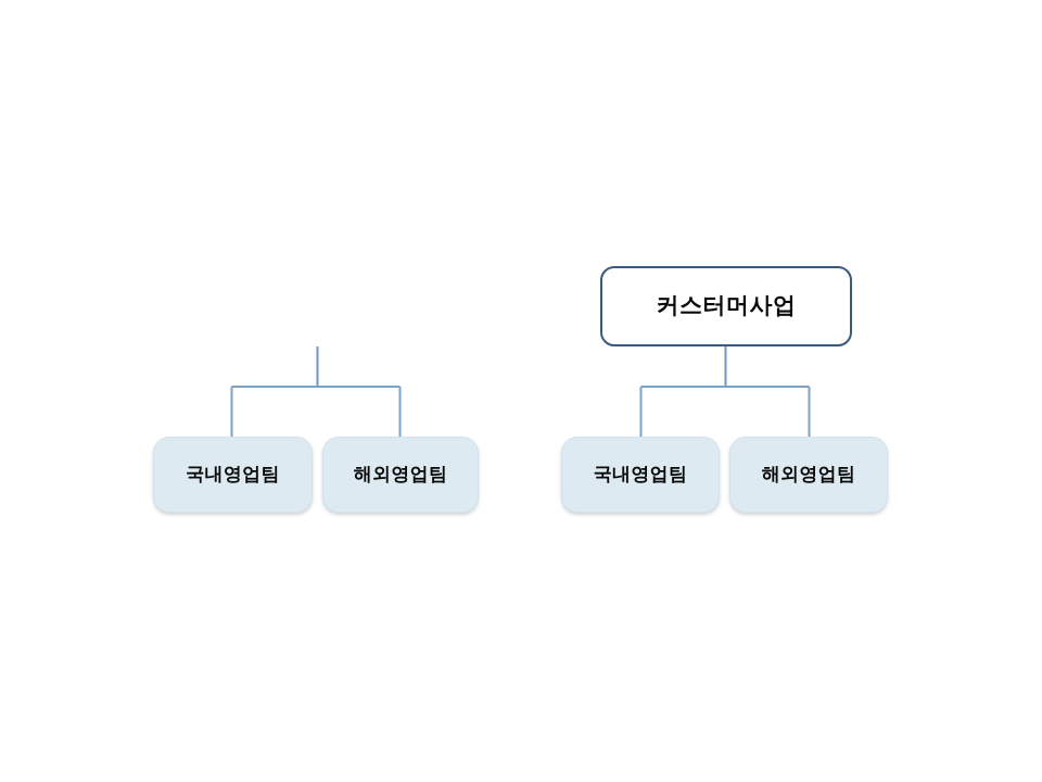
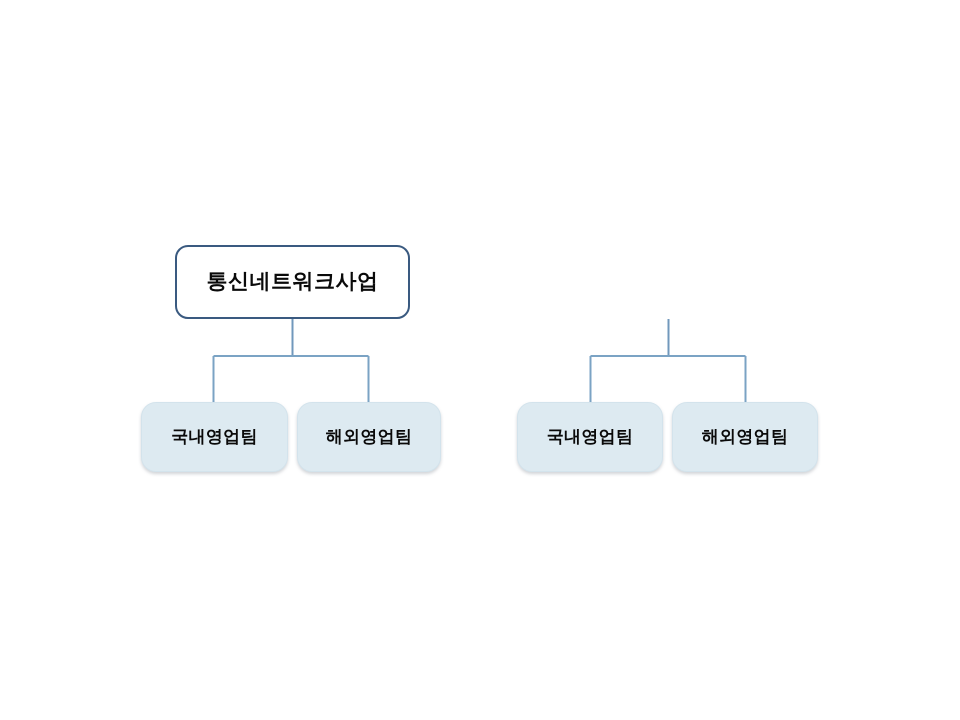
+ 통신네트워크사업
  국내영업팀
  해외영업팀
- 커스터머사업
  국내영업팀
  해외영업팀
